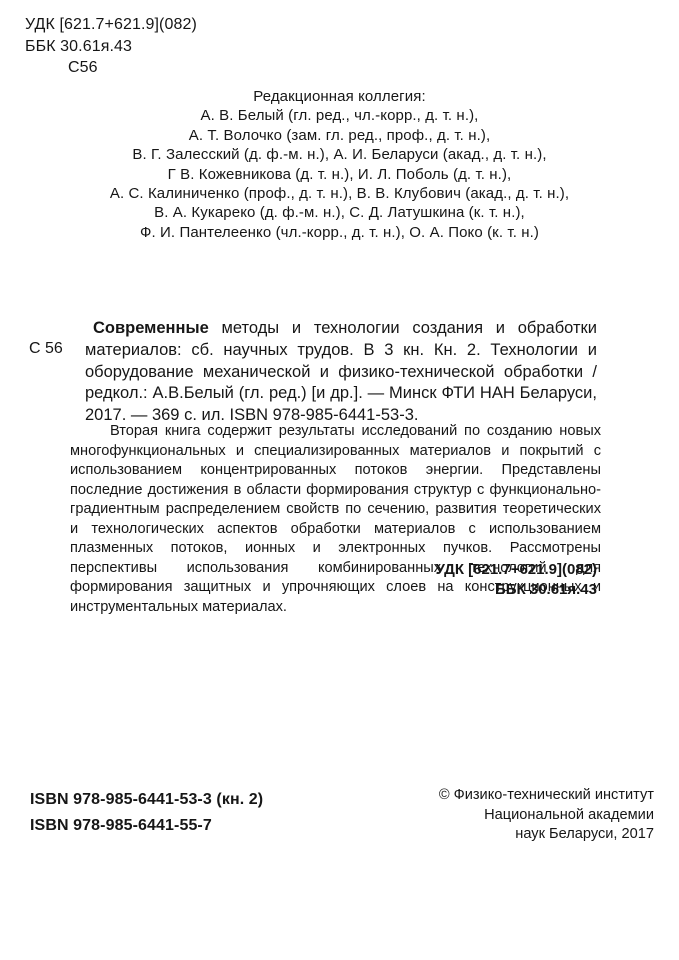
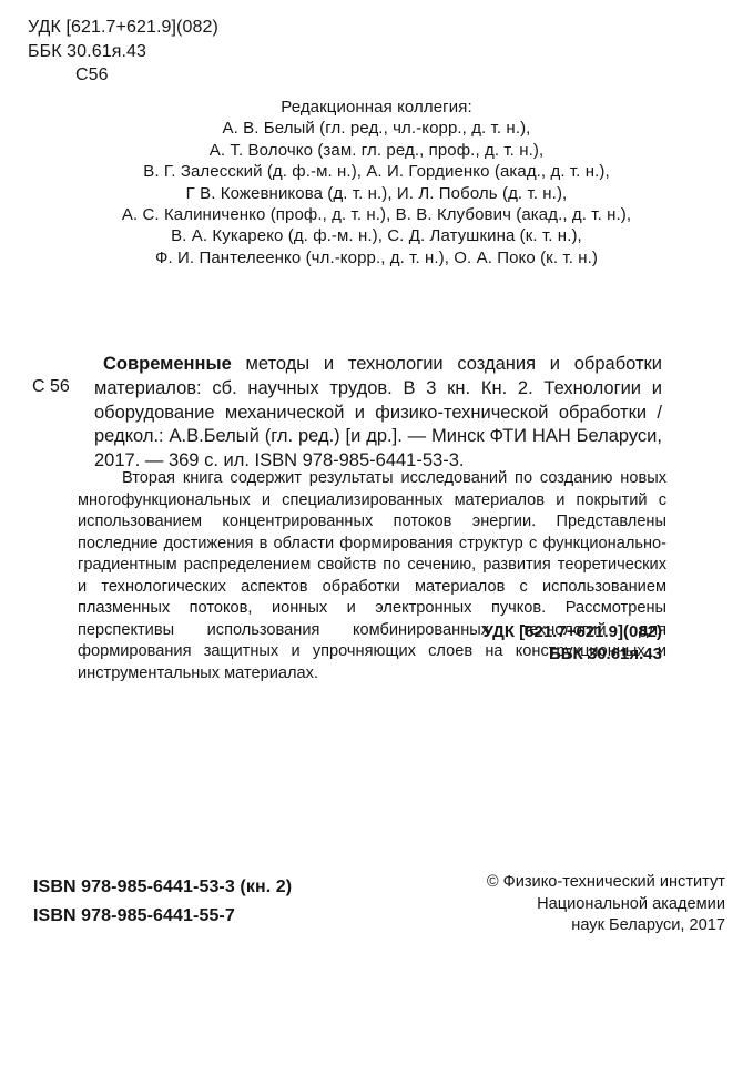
  УДК [621.7+621.9](082)
  ББК 30.61я.43
  С56
  Редакционная коллегия:
  А. В. Белый (гл. ред., чл.-корр., д. т. н.),
  А. Т. Волочко (зам. гл. ред., проф., д. т. н.),
- В. Г. Залесский (д. ф.-м. н.), А. И. Беларуси (акад., д. т. н.),
+ В. Г. Залесский (д. ф.-м. н.), А. И. Гордиенко (акад., д. т. н.),
  Г В. Кожевникова (д. т. н.), И. Л. Поболь (д. т. н.),
  А. С. Калиниченко (проф., д. т. н.), В. В. Клубович (акад., д. т. н.),
  В. А. Кукареко (д. ф.-м. н.), С. Д. Латушкина (к. т. н.),
  Ф. И. Пантелеенко (чл.-корр., д. т. н.), О. А. Поко (к. т. н.)
  С 56
  Современные методы и технологии создания и обработки материалов: сб. научных трудов. В 3 кн. Кн. 2. Технологии и оборудование механической и физико-технической обработки / редкол.: А.В.Белый (гл. ред.) [и др.]. — Минск ФТИ НАН Беларуси, 2017. — 369 с. ил. ISBN 978-985-6441-53-3.
  Вторая книга содержит результаты исследований по созданию новых многофункциональных и специализированных материалов и покрытий с использованием концентрированных потоков энергии. Представлены последние достижения в области формирования структур с функционально-градиентным распределением свойств по сечению, развития теоретических и технологических аспектов обработки материалов с использованием плазменных потоков, ионных и электронных пучков. Рассмотрены перспективы использования комбинированных технологий для формирования защитных и упрочняющих слоев на конструкционных и инструментальных материалах.
  УДК [621.7+621.9](082)
  ББК 30.61я.43
  ISBN 978-985-6441-53-3 (кн. 2)
  ISBN 978-985-6441-55-7
  © Физико-технический институт
  Национальной академии
  наук Беларуси, 2017
